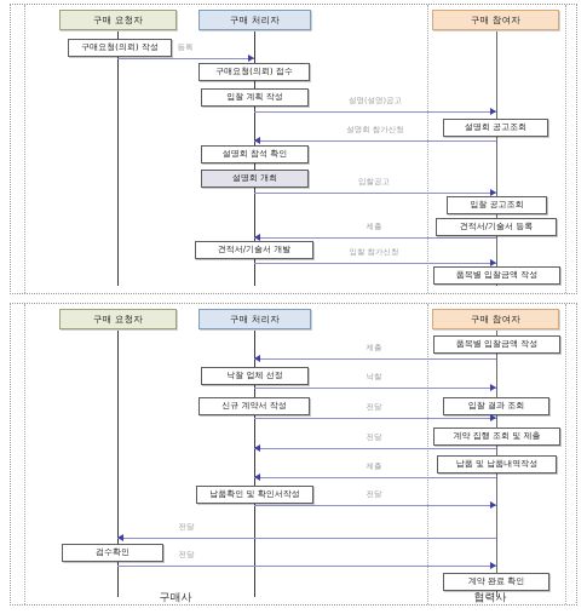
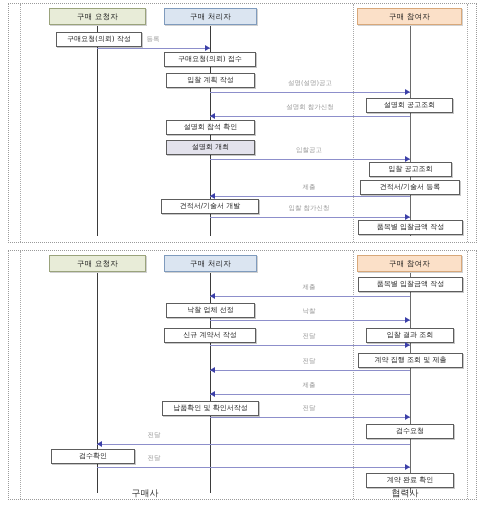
  구매 요청자
  구매 처리자
  구매 참여자
  구매요청(의뢰) 작성
  구매요청(의뢰) 접수
  입찰 계획 작성
  설명회 공고조회
  설명회 참석 확인
  설명회 개최
  입찰 공고조회
  견적서/기술서 등록
  견적서/기술서 개발
  품목별 입찰금액 작성
  등록
  설명(설명)공고
  설명회 참가신청
  입찰공고
  제출
  입찰 참가신청
  구매 요청자
  구매 처리자
  구매 참여자
  품목별 입찰금액 작성
  낙찰 업체 선정
  신규 계약서 작성
  입찰 결과 조회
  계약 집행 조회 및 제출
- 납품 및 납품내역작성
  납품확인 및 확인서작성
+ 검수요청
  검수확인
  계약 완료 확인
  제출
  낙찰
  전달
  전달
  제출
  전달
  전달
  전달
  구매사
  협력사
